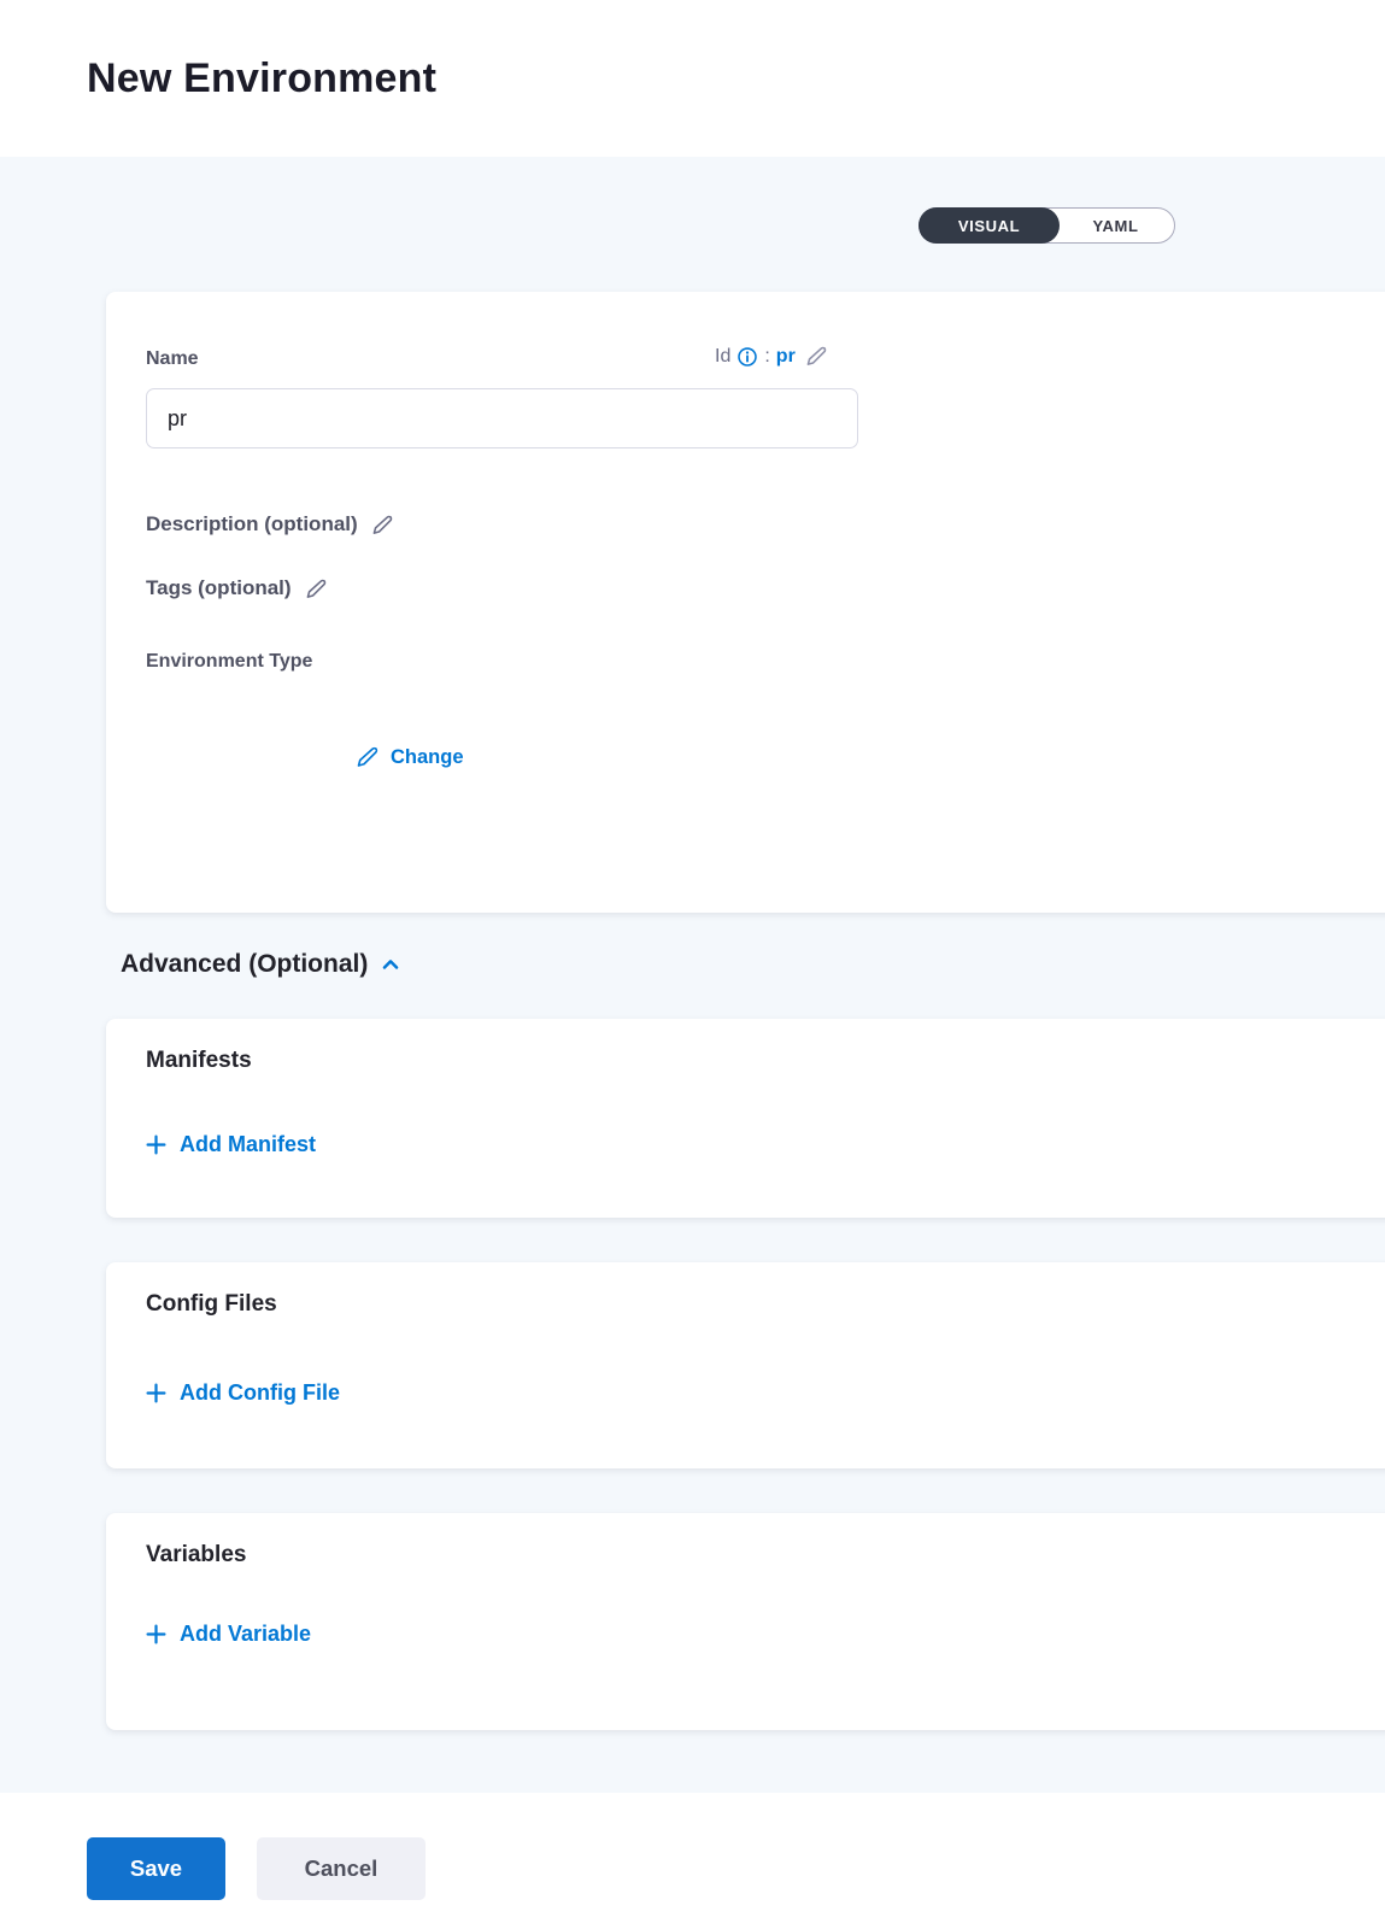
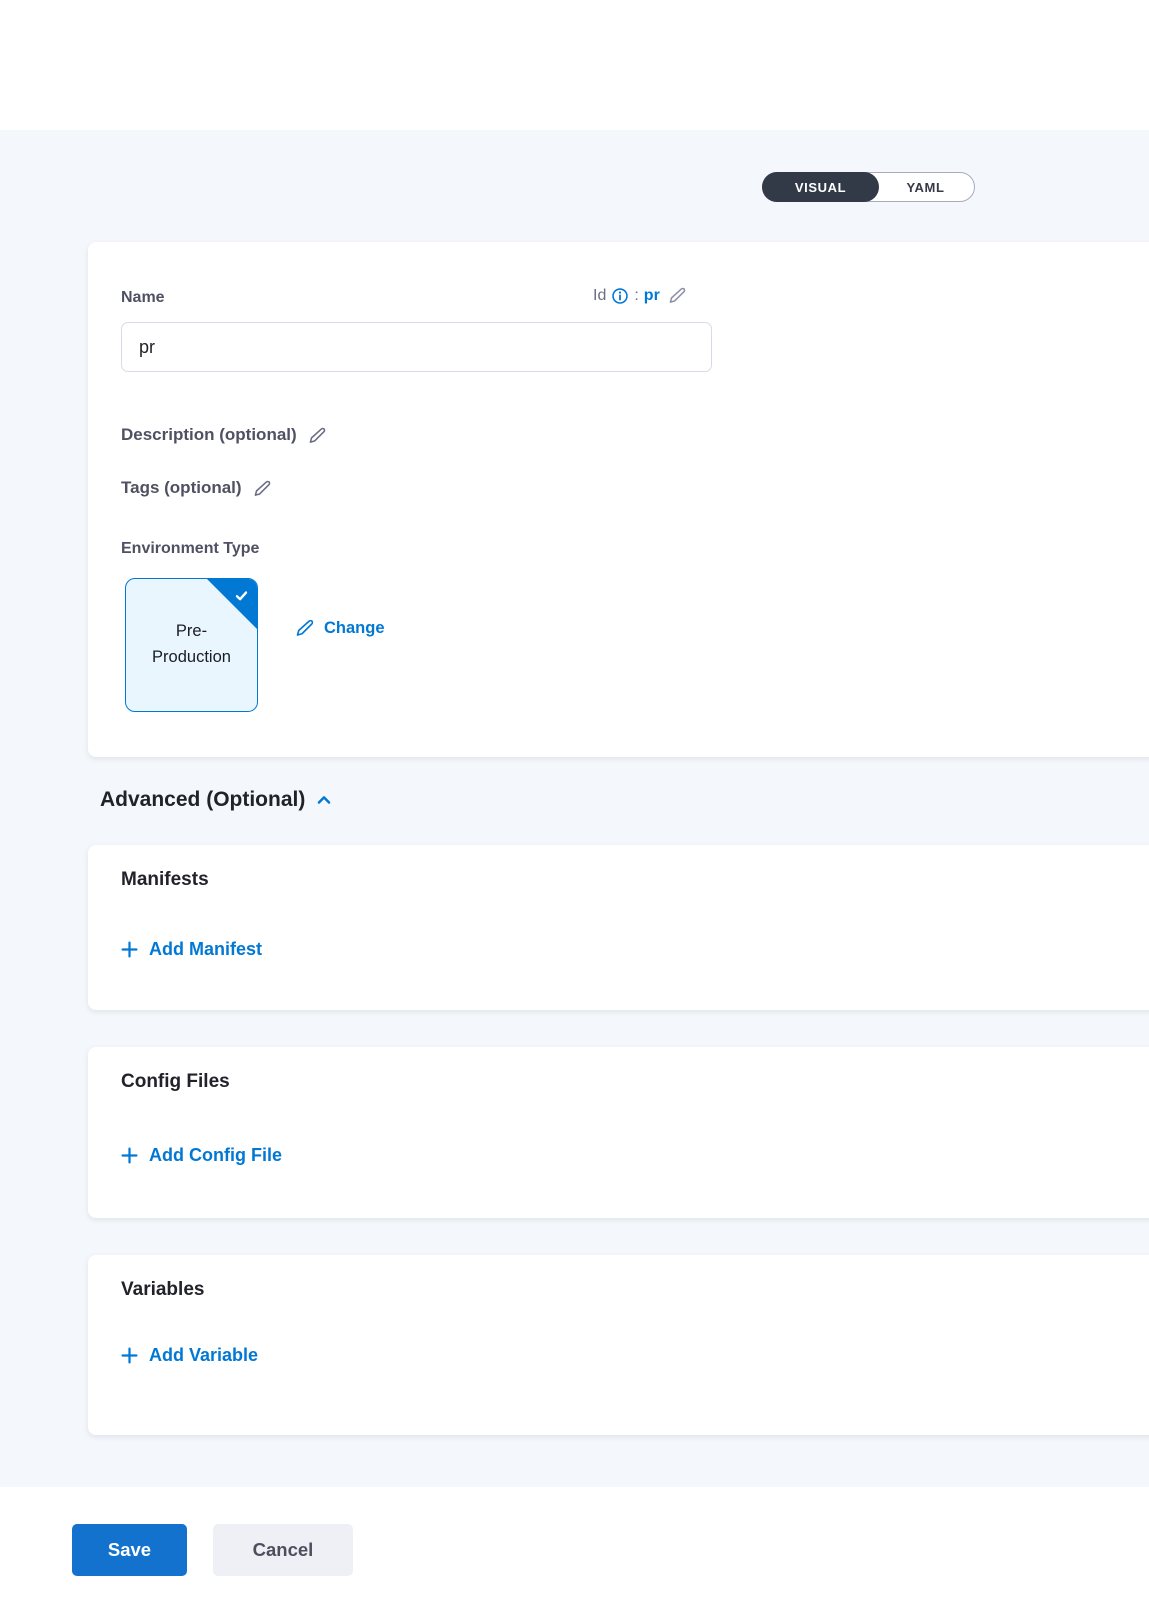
- New Environment
  VISUAL
  YAML
  Name
  Id
  :
  pr
  pr
  Description (optional)
  Tags (optional)
  Environment Type
+ Pre-Production
  Change
  Advanced (Optional)
  Manifests
  Add Manifest
  Config Files
  Add Config File
  Variables
  Add Variable
  Save
  Cancel
